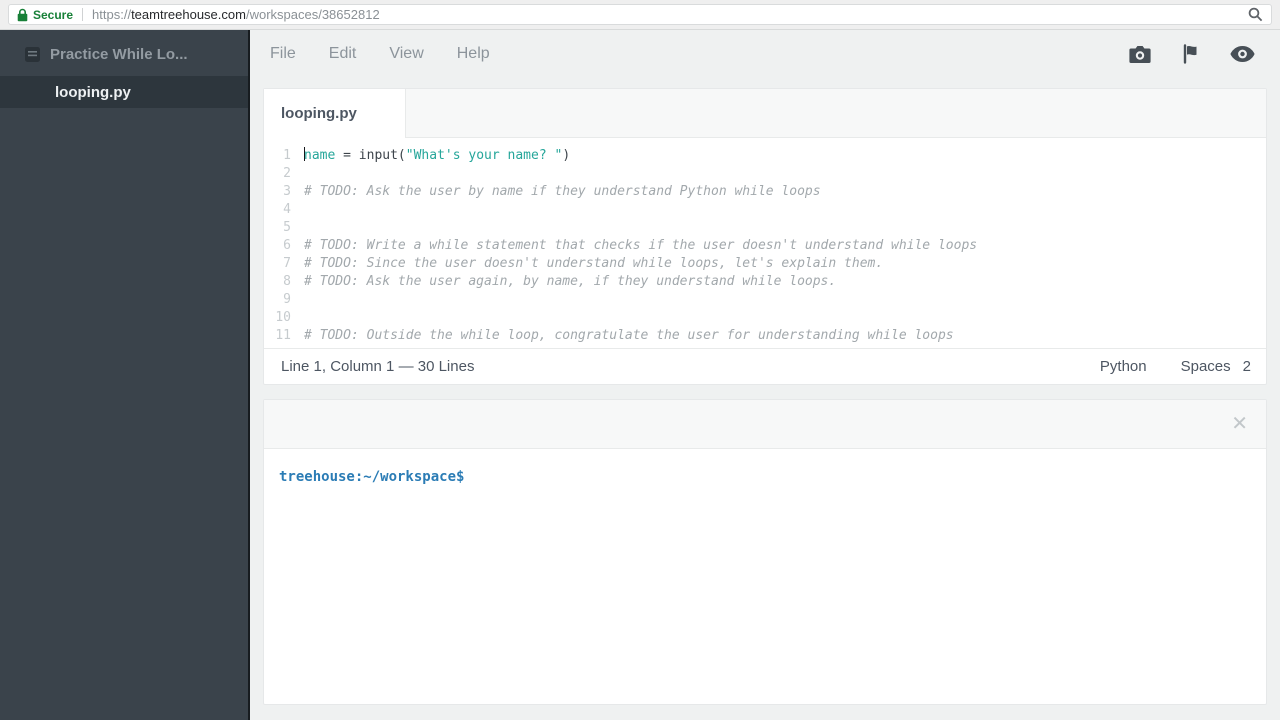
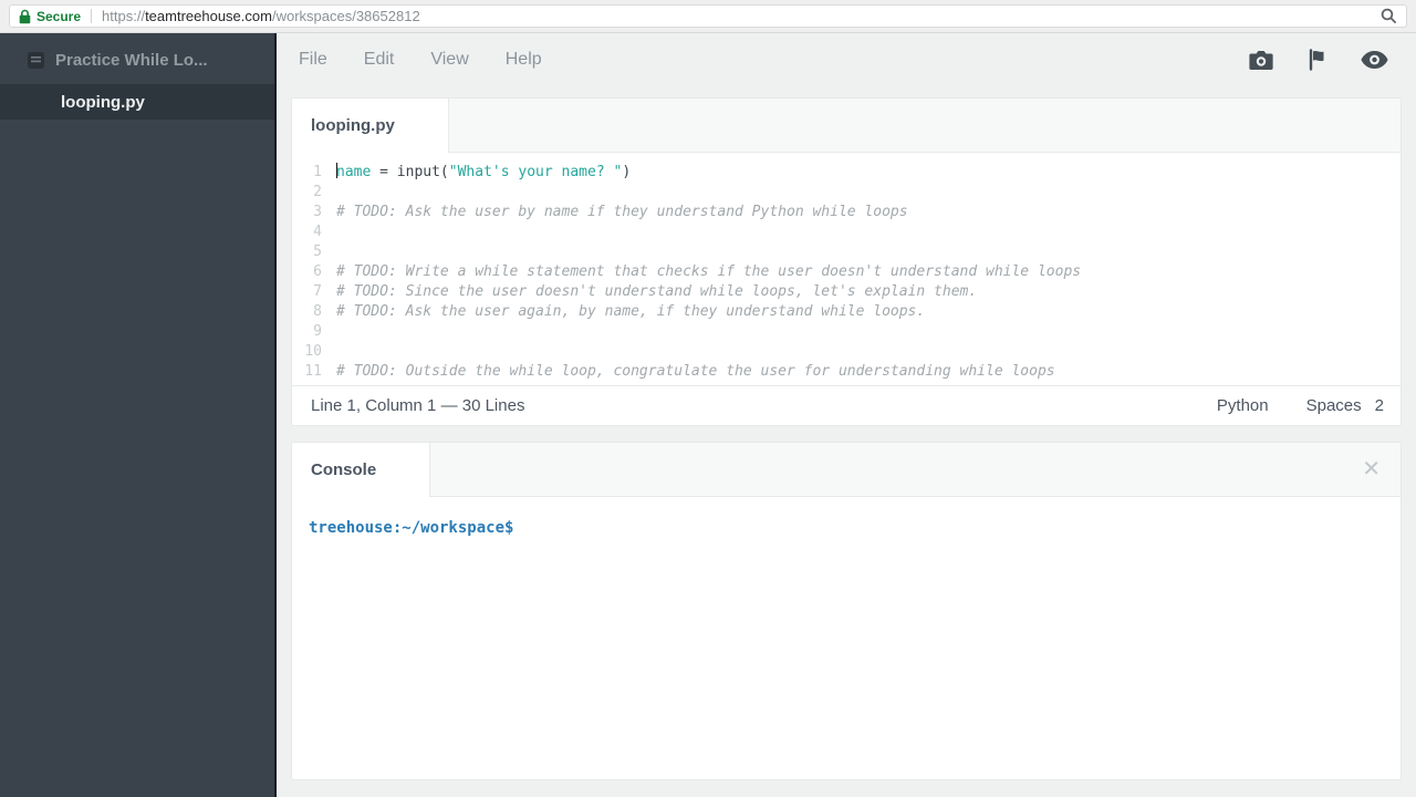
  Secure
  https://teamtreehouse.com/workspaces/38652812
  Practice While Lo...
  looping.py
  File
  Edit
  View
  Help
  looping.py
  1 name = input("What's your name? ")
  2
  3 # TODO: Ask the user by name if they understand Python while loops
  4
  5
  6 # TODO: Write a while statement that checks if the user doesn't understand while loops
  7 # TODO: Since the user doesn't understand while loops, let's explain them.
  8 # TODO: Ask the user again, by name, if they understand while loops.
  9
  10
  11 # TODO: Outside the while loop, congratulate the user for understanding while loops
  Line 1, Column 1 — 30 Lines
  Python
  Spaces
  2
+ Console
  ✕
  treehouse:~/workspace$
